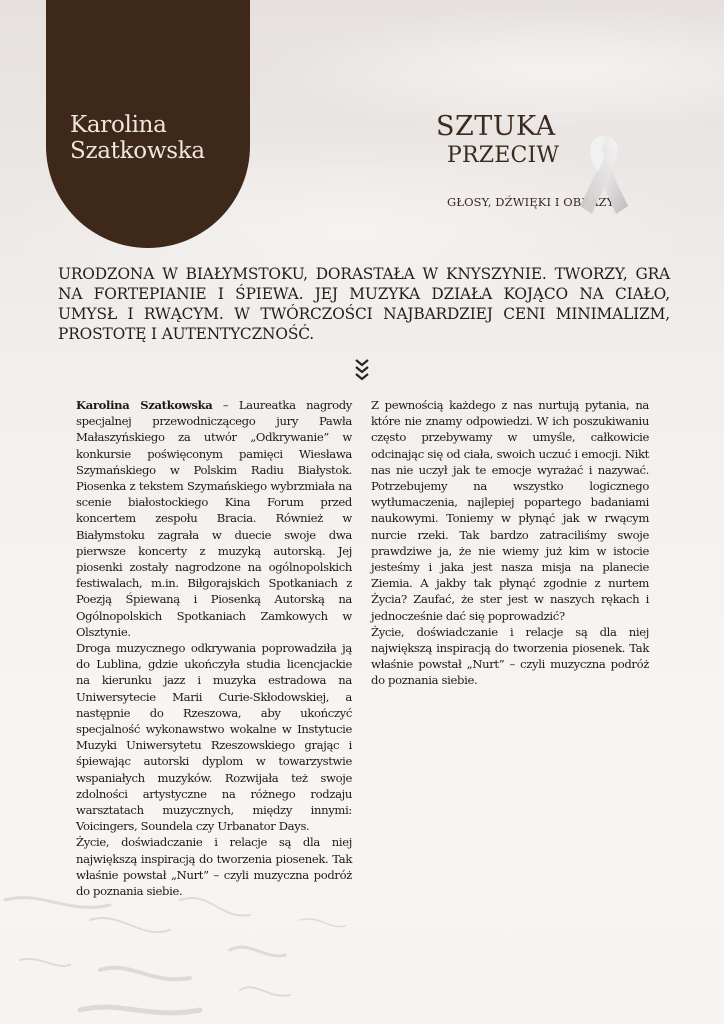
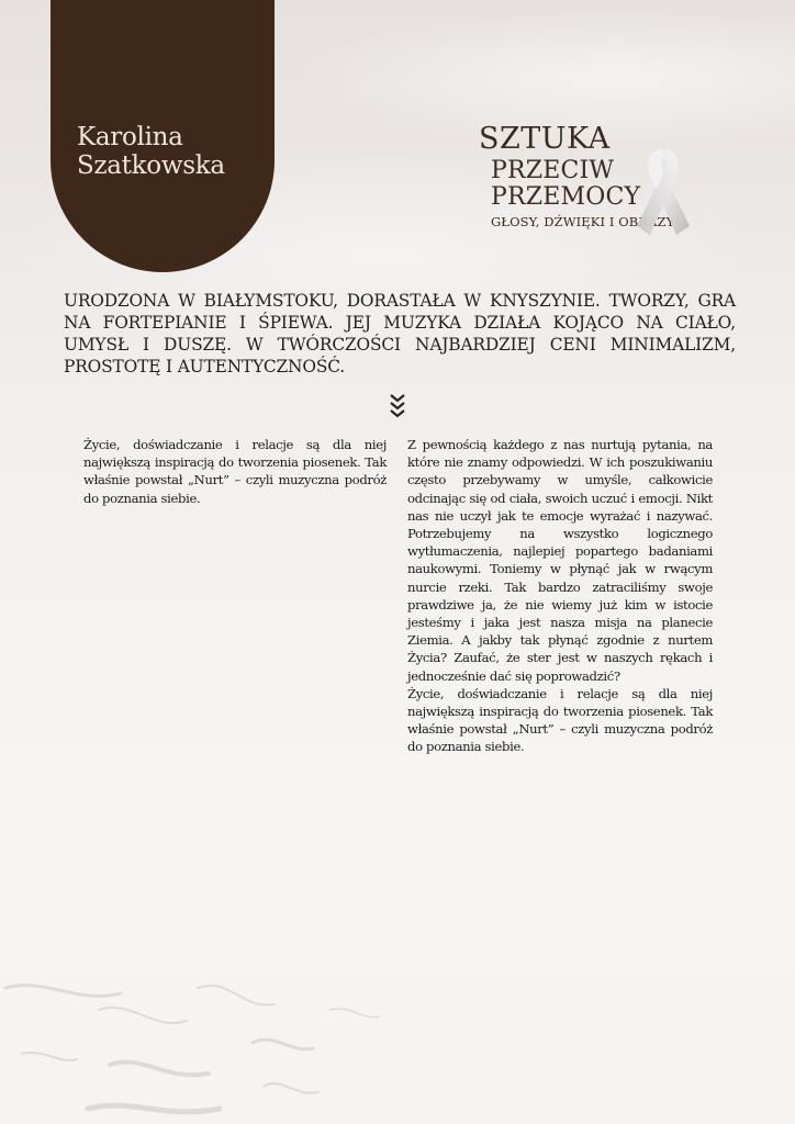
  Karolina
  Szatkowska
  SZTUKA
  PRZECIW
+ PRZEMOCY
  GŁOSY, DŹWIĘKI I OBZY
- URODZONA W BIAŁYMSTOKU, DORASTAŁA W KNYSZYNIE. TWORZY, GRA NA FORTEPIANIE I ŚPIEWA. JEJ MUZYKA DZIAŁA KOJĄCO NA CIAŁO, UMYSŁ I RWĄCYM. W TWÓRCZOŚCI NAJBARDZIEJ CENI MINIMALIZM, PROSTOTĘ I AUTENTYCZNOŚĆ.
+ URODZONA W BIAŁYMSTOKU, DORASTAŁA W KNYSZYNIE. TWORZY, GRA NA FORTEPIANIE I ŚPIEWA. JEJ MUZYKA DZIAŁA KOJĄCO NA CIAŁO, UMYSŁ I DUSZĘ. W TWÓRCZOŚCI NAJBARDZIEJ CENI MINIMALIZM, PROSTOTĘ I AUTENTYCZNOŚĆ.
- Karolina Szatkowska – Laureatka nagrody specjalnej przewodniczącego jury Pawła Małaszyńskiego za utwór „Odkrywanie” w konkursie poświęconym pamięci Wiesława Szymańskiego w Polskim Radiu Białystok. Piosenka z tekstem Szymańskiego wybrzmiała na scenie białostockiego Kina Forum przed koncertem zespołu Bracia. Również w Białymstoku zagrała w duecie swoje dwa pierwsze koncerty z muzyką autorską. Jej piosenki zostały nagrodzone na ogólnopolskich festiwalach, m.in. Biłgorajskich Spotkaniach z Poezją Śpiewaną i Piosenką Autorską na Ogólnopolskich Spotkaniach Zamkowych w Olsztynie.
- Droga muzycznego odkrywania poprowadziła ją do Lublina, gdzie ukończyła studia licencjackie na kierunku jazz i muzyka estradowa na Uniwersytecie Marii Curie-Skłodowskiej, a następnie do Rzeszowa, aby ukończyć specjalność wykonawstwo wokalne w Instytucie Muzyki Uniwersytetu Rzeszowskiego grając i śpiewając autorski dyplom w towarzystwie wspaniałych muzyków. Rozwijała też swoje zdolności artystyczne na różnego rodzaju warsztatach muzycznych, między innymi: Voicingers, Soundela czy Urbanator Days.
  Życie, doświadczanie i relacje są dla niej największą inspiracją do tworzenia piosenek. Tak właśnie powstał „Nurt” – czyli muzyczna podróż do poznania siebie.
  Z pewnością każdego z nas nurtują pytania, na które nie znamy odpowiedzi. W ich poszukiwaniu często przebywamy w umyśle, całkowicie odcinając się od ciała, swoich uczuć i emocji. Nikt nas nie uczył jak te emocje wyrażać i nazywać. Potrzebujemy na wszystko logicznego wytłumaczenia, najlepiej popartego badaniami naukowymi. Toniemy w płynąć jak w rwącym nurcie rzeki. Tak bardzo zatraciliśmy swoje prawdziwe ja, że nie wiemy już kim w istocie jesteśmy i jaka jest nasza misja na planecie Ziemia. A jakby tak płynąć zgodnie z nurtem Życia? Zaufać, że ster jest w naszych rękach i jednocześnie dać się poprowadzić?
  Życie, doświadczanie i relacje są dla niej największą inspiracją do tworzenia piosenek. Tak właśnie powstał „Nurt” – czyli muzyczna podróż do poznania siebie.
